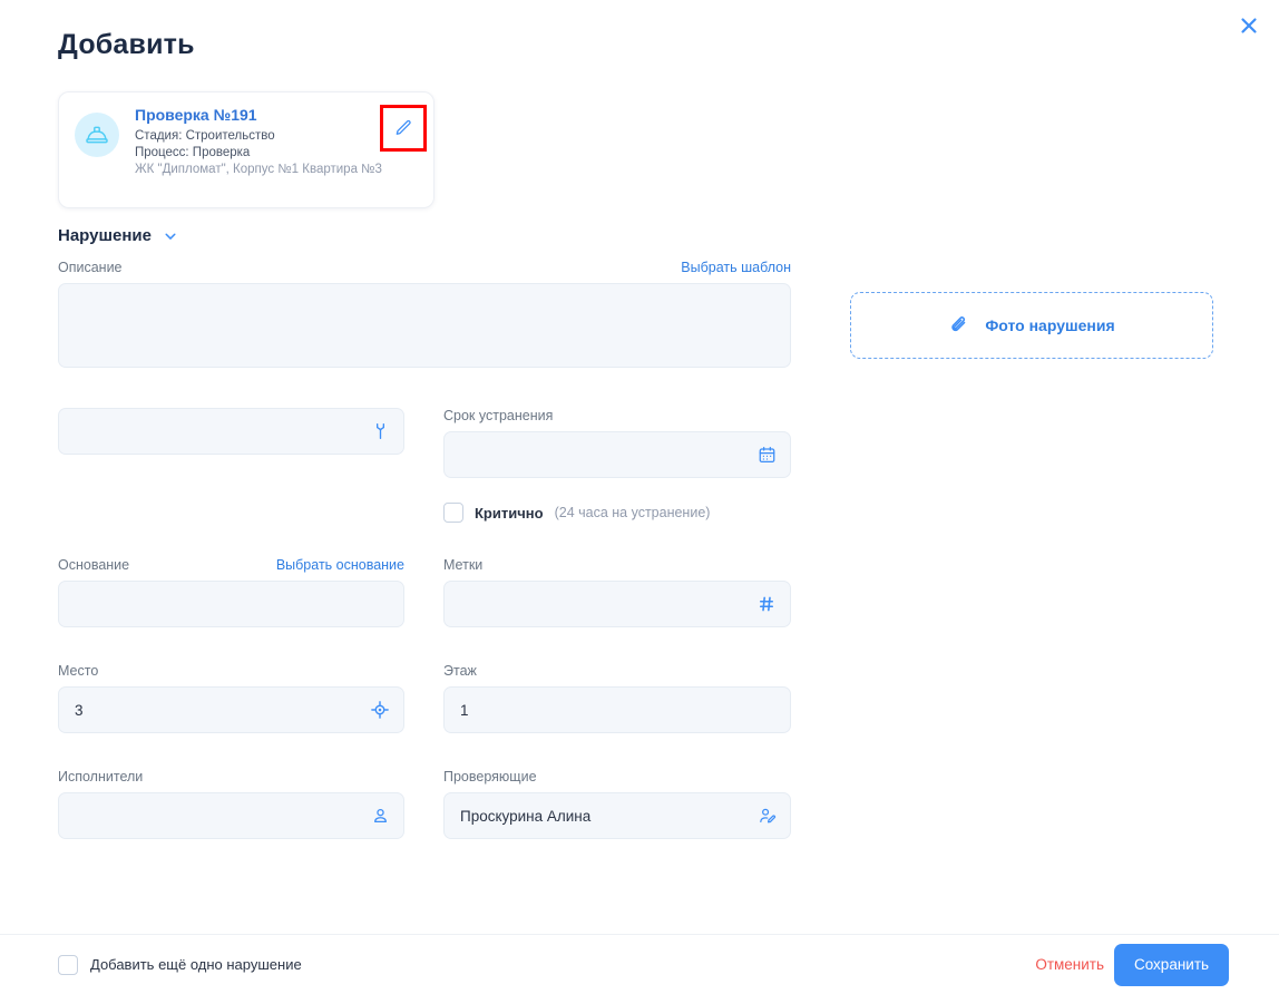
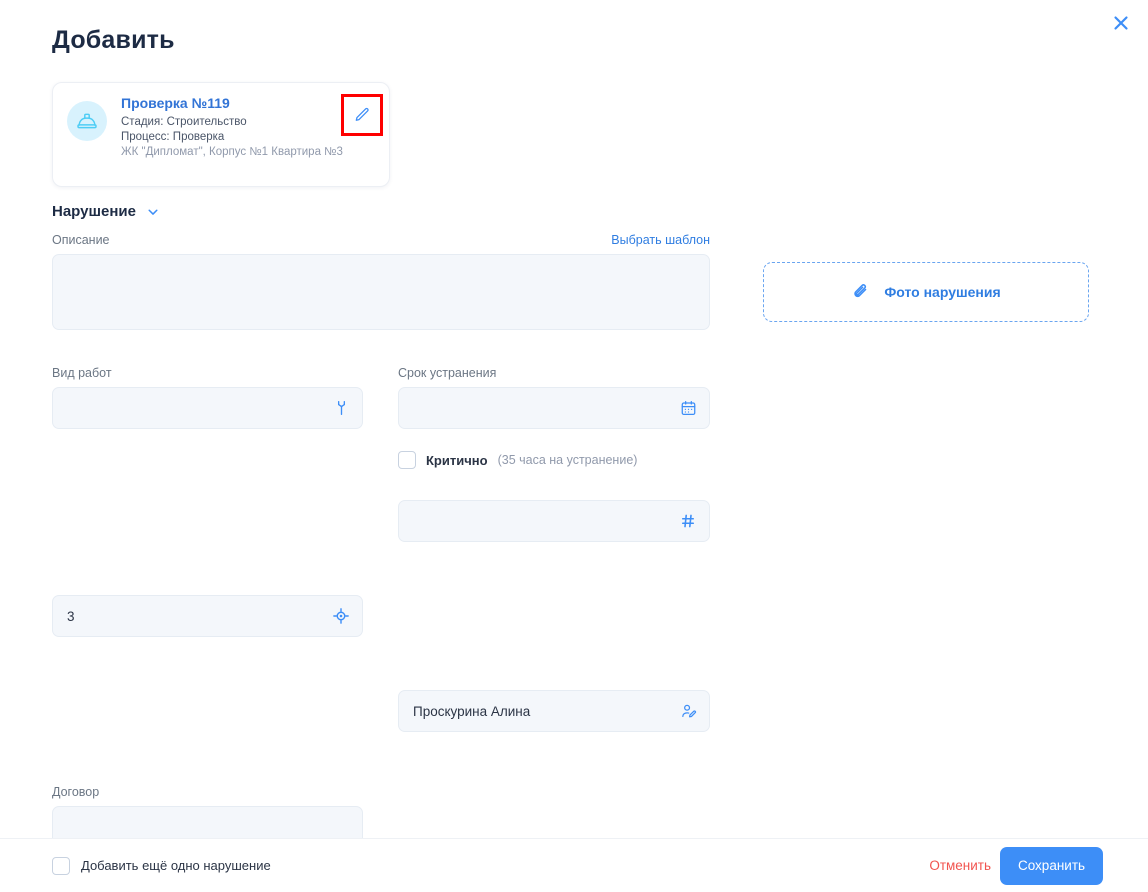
  Добавить
- Проверка №191
+ Проверка №119
  Стадия: Строительство
  Процесс: Проверка
  ЖК "Дипломат", Корпус №1 Квартира №3
  Нарушение
  Описание
  Выбрать шаблон
+ Вид работ
  Срок устранения
  Критично
- (24 часа на устранение)
+ (35 часа на устранение)
- Основание
- Выбрать основание
- Метки
- Место
  3
- Этаж
- 1
- Исполнители
- Проверяющие
  Проскурина Алина
+ Договор
  Фото нарушения
  Добавить ещё одно нарушение
  Отменить
  Сохранить
